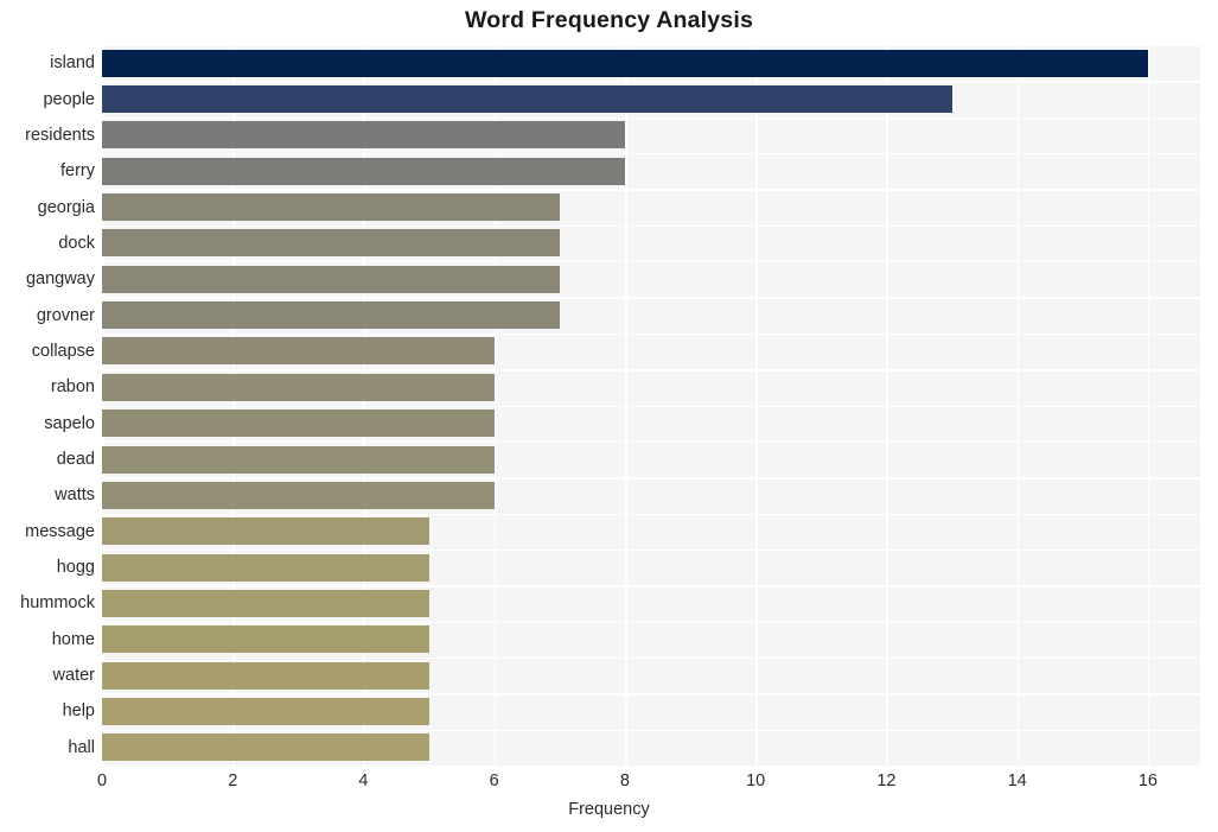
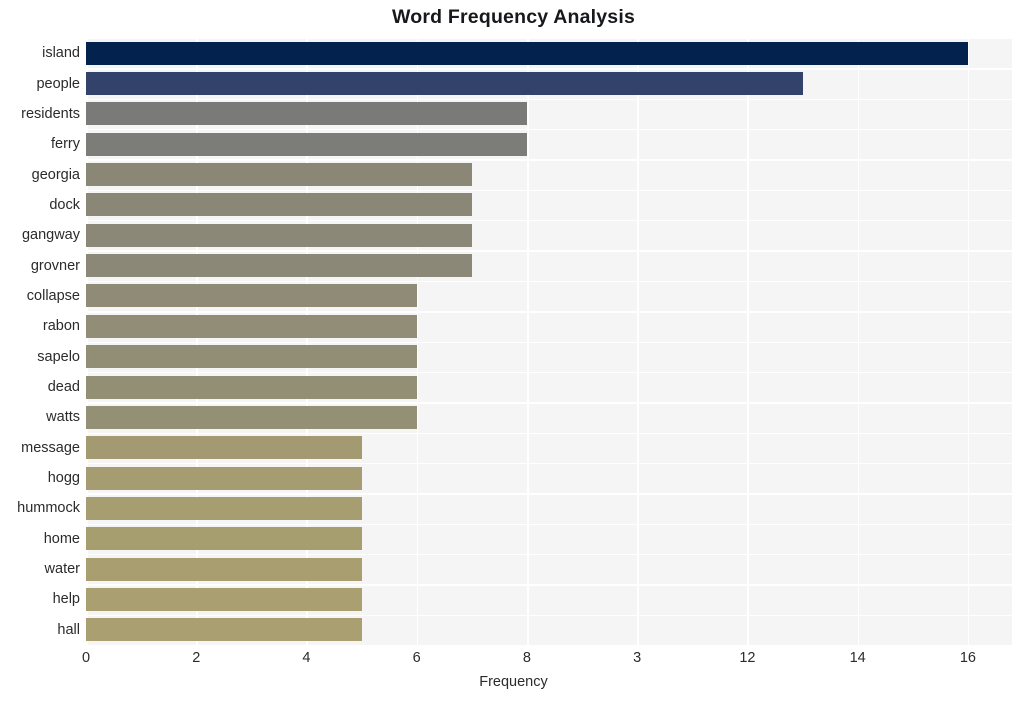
  Word Frequency Analysis
  island
  people
  residents
  ferry
  georgia
  dock
  gangway
  grovner
  collapse
  rabon
  sapelo
  dead
  watts
  message
  hogg
  hummock
  home
  water
  help
  hall
  0
  2
  4
  6
  8
- 10
+ 3
  12
  14
  16
  Frequency
